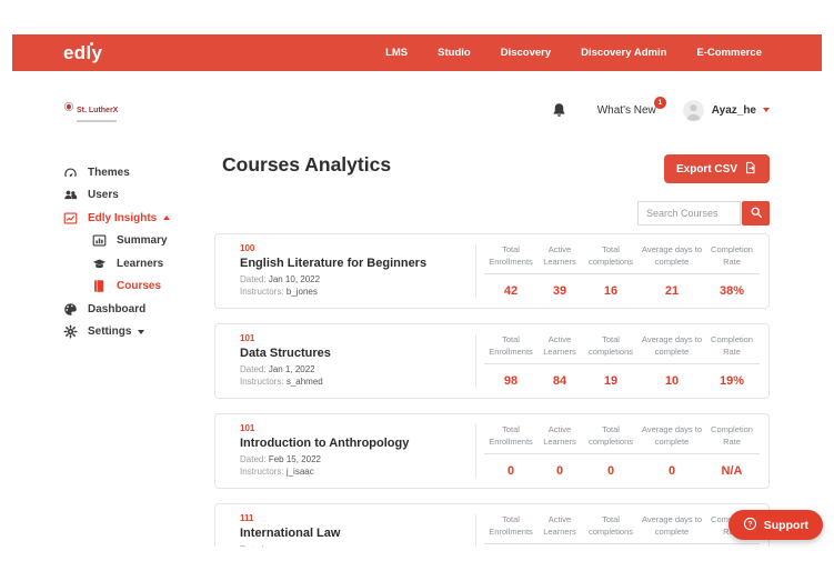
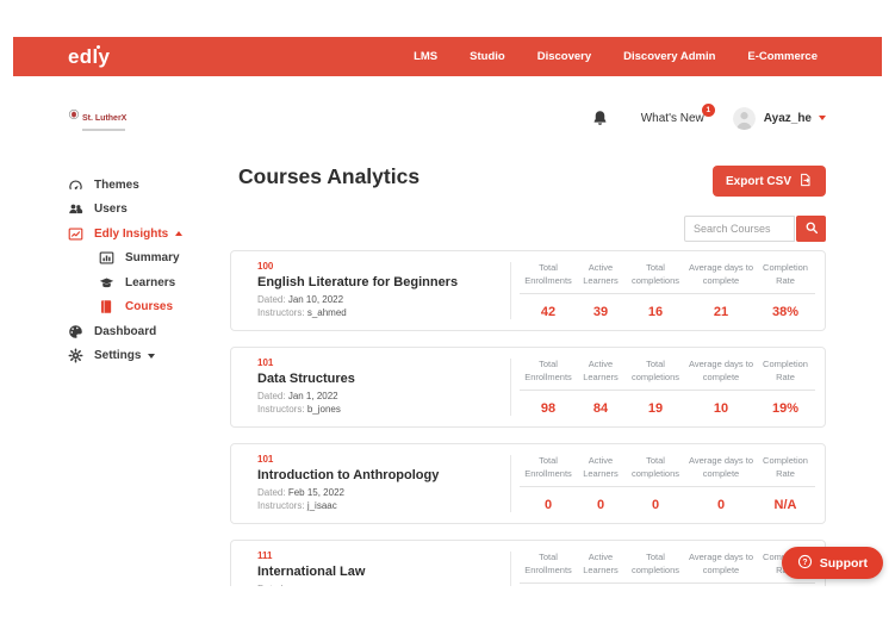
  edly
  LMS
  Studio
  Discovery
  Discovery Admin
  E-Commerce
  What's New
  Ayaz_he
  Themes
  Users
  Edly Insights
  Summary
  Learners
  Courses
  Dashboard
  Settings
  Courses Analytics
  Export CSV
  Search Courses
  100
  English Literature for Beginners
  Dated: Jan 10, 2022
- Instructors: b_jones
+ Instructors: s_ahmed
  Total Enrollments
  42
  Active Learners
  39
  Total completions
  16
  Average days to complete
  21
  Completion Rate
  38%
  101
  Data Structures
  Dated: Jan 1, 2022
- Instructors: s_ahmed
+ Instructors: b_jones
  Total Enrollments
  98
  Active Learners
  84
  Total completions
  19
  Average days to complete
  10
  Completion Rate
  19%
  101
  Introduction to Anthropology
  Dated: Feb 15, 2022
  Instructors: j_isaac
  Total Enrollments
  0
  Active Learners
  0
  Total completions
  0
  Average days to complete
  0
  Completion Rate
  N/A
  111
  International Law
  Total Enrollments
  Active Learners
  Total completions
  Average days to complete
  Support
